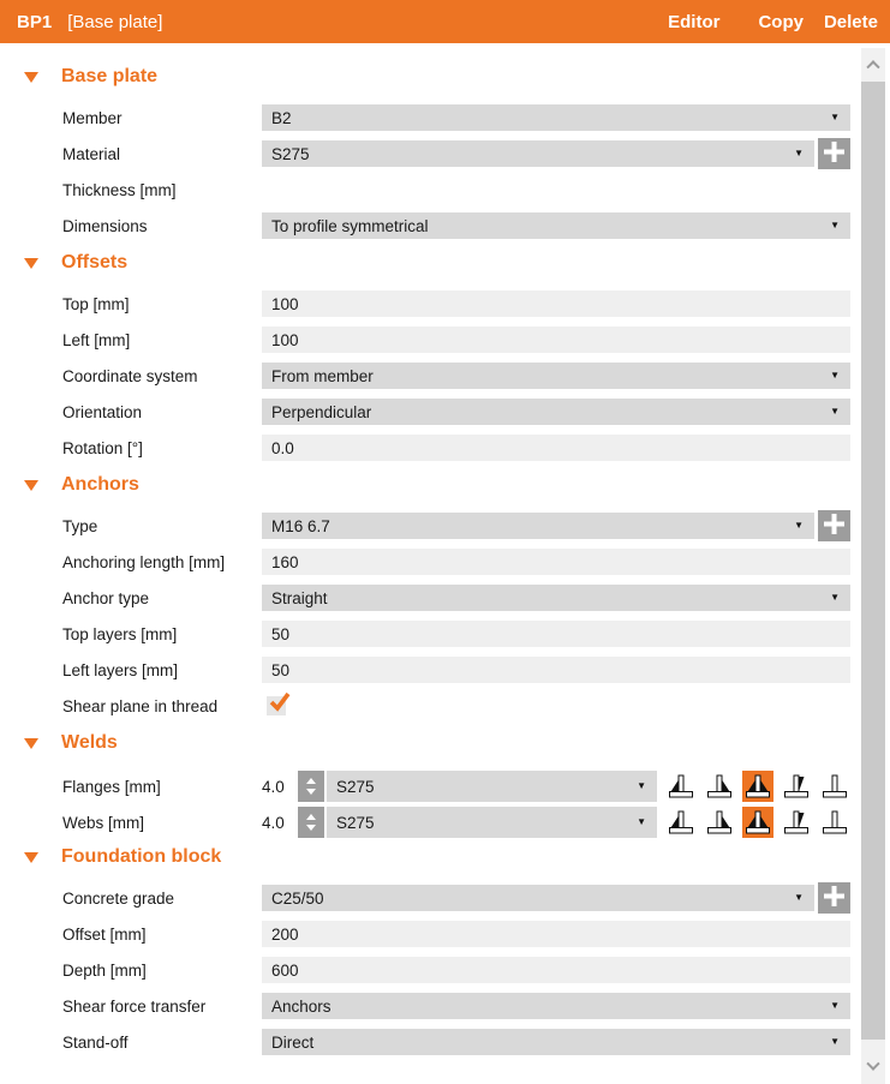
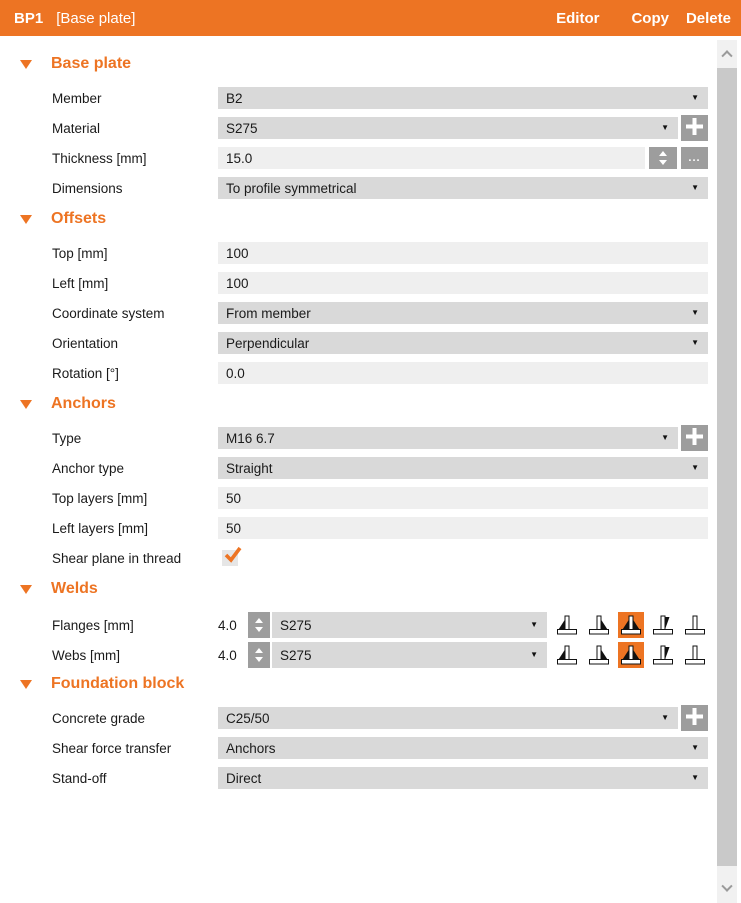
  BP1
  [Base plate]
  Editor
  Copy
  Delete
  Base plate
  Member
  B2
  ▼
  Material
  S275
  ▼
  Thickness [mm]
+ 15.0
+ ...
  Dimensions
  To profile symmetrical
  ▼
  Offsets
  Top [mm]
  100
  Left [mm]
  100
  Coordinate system
  From member
  ▼
  Orientation
  Perpendicular
  ▼
  Rotation [°]
  0.0
  Anchors
  Type
  M16 6.7
  ▼
- Anchoring length [mm]
- 160
  Anchor type
  Straight
  ▼
  Top layers [mm]
  50
  Left layers [mm]
  50
  Shear plane in thread
  Welds
  Flanges [mm]
  4.0
  S275
  ▼
  Webs [mm]
  4.0
  S275
  ▼
  Foundation block
  Concrete grade
  C25/50
  ▼
- Offset [mm]
- 200
- Depth [mm]
- 600
  Shear force transfer
  Anchors
  ▼
  Stand-off
  Direct
  ▼
